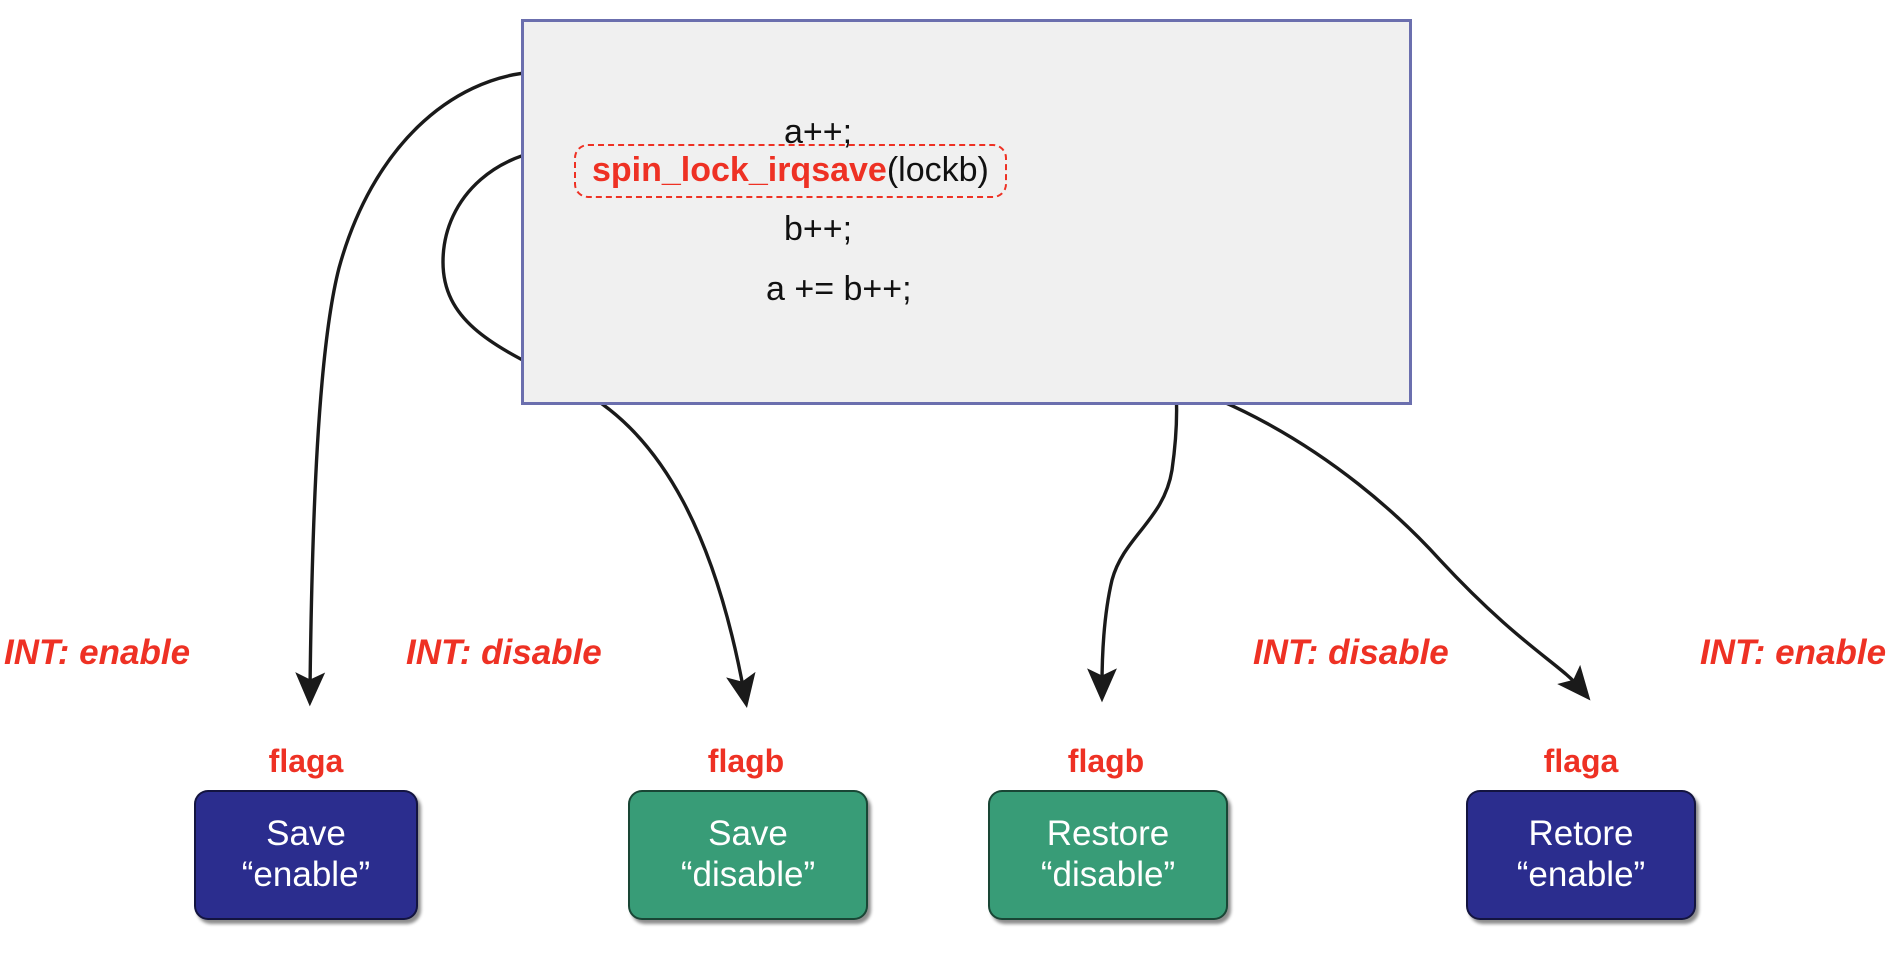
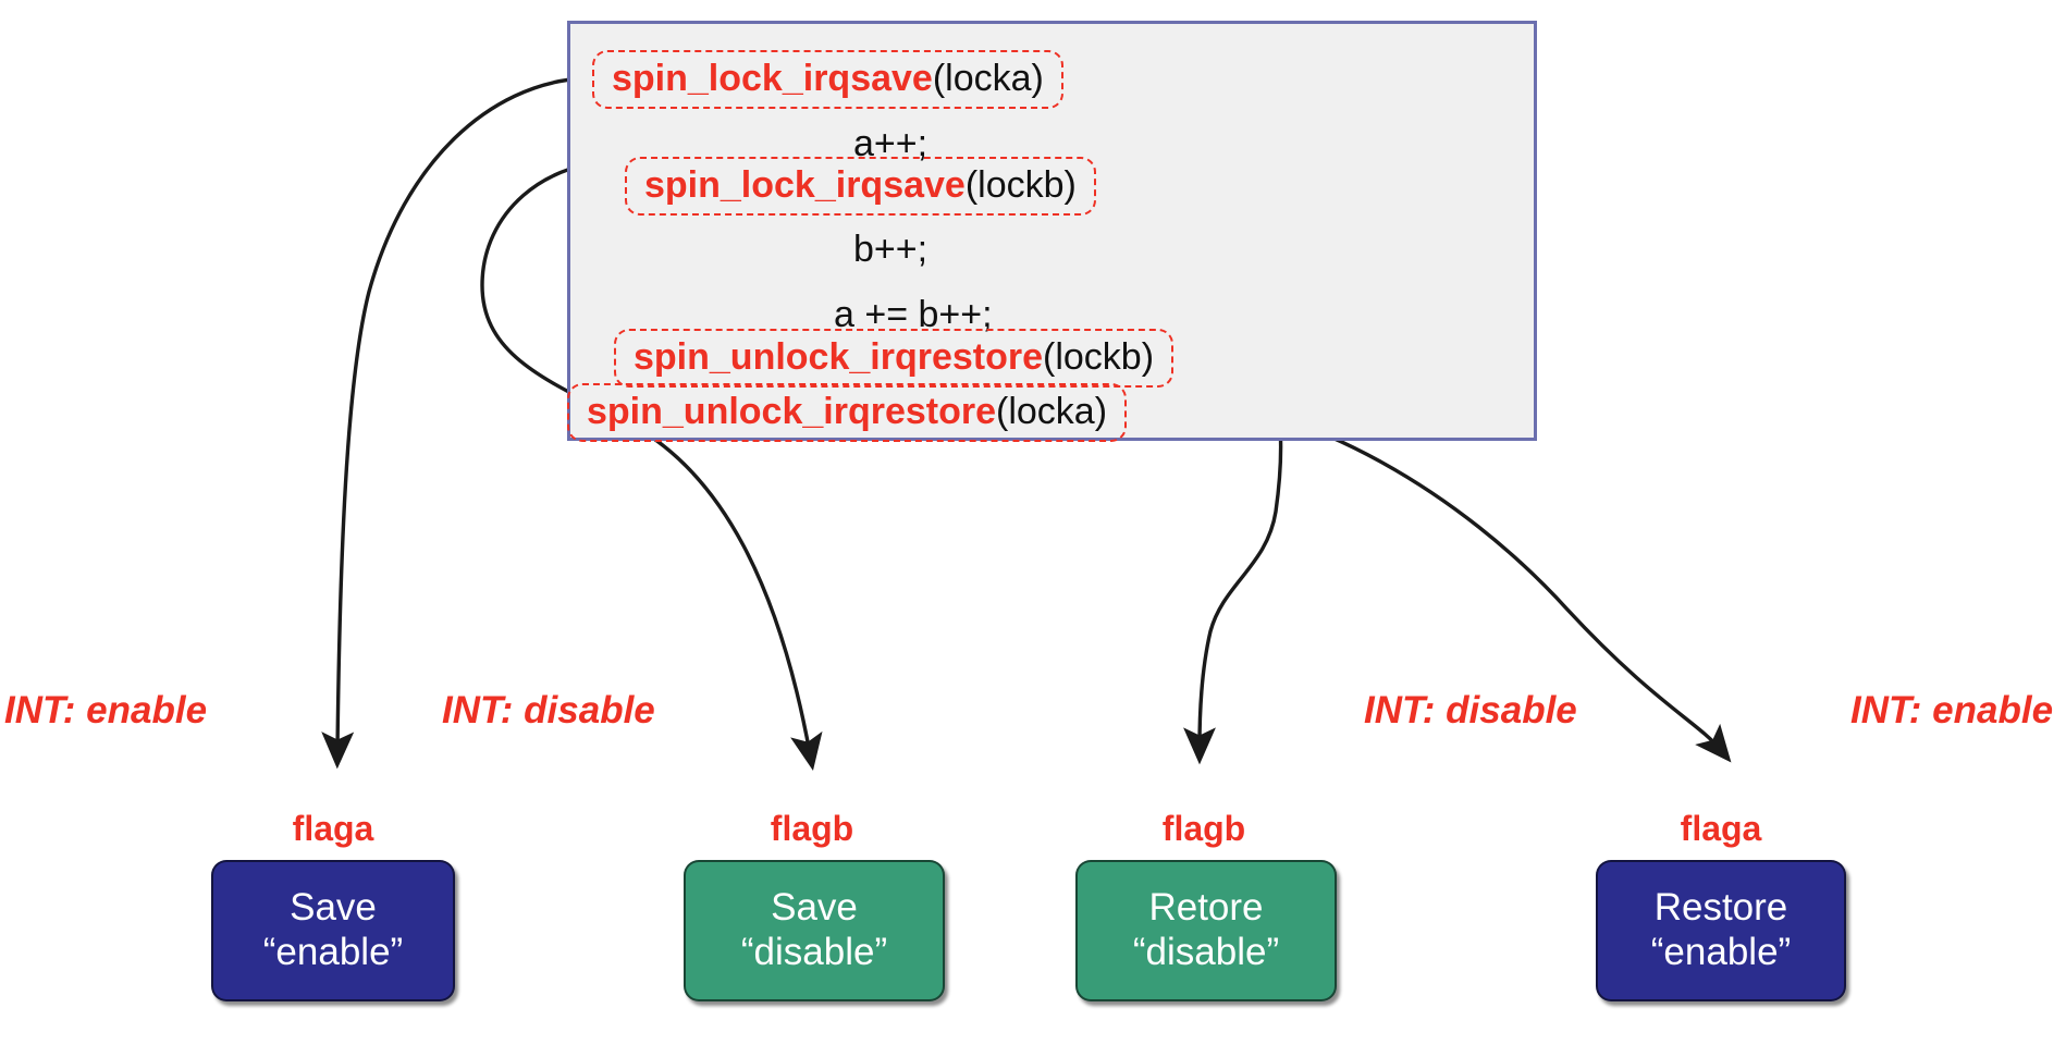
+ spin_lock_irqsave(locka)
  a++;
  spin_lock_irqsave(lockb)
  b++;
  a += b++;
+ spin_unlock_irqrestore(lockb)
+ spin_unlock_irqrestore(locka)
  INT: enable
  INT: disable
  INT: disable
  INT: enable
  flaga
  flagb
  flagb
  flaga
  Save
  “enable”
  Save
  “disable”
- Restore
+ Retore
  “disable”
- Retore
+ Restore
  “enable”
